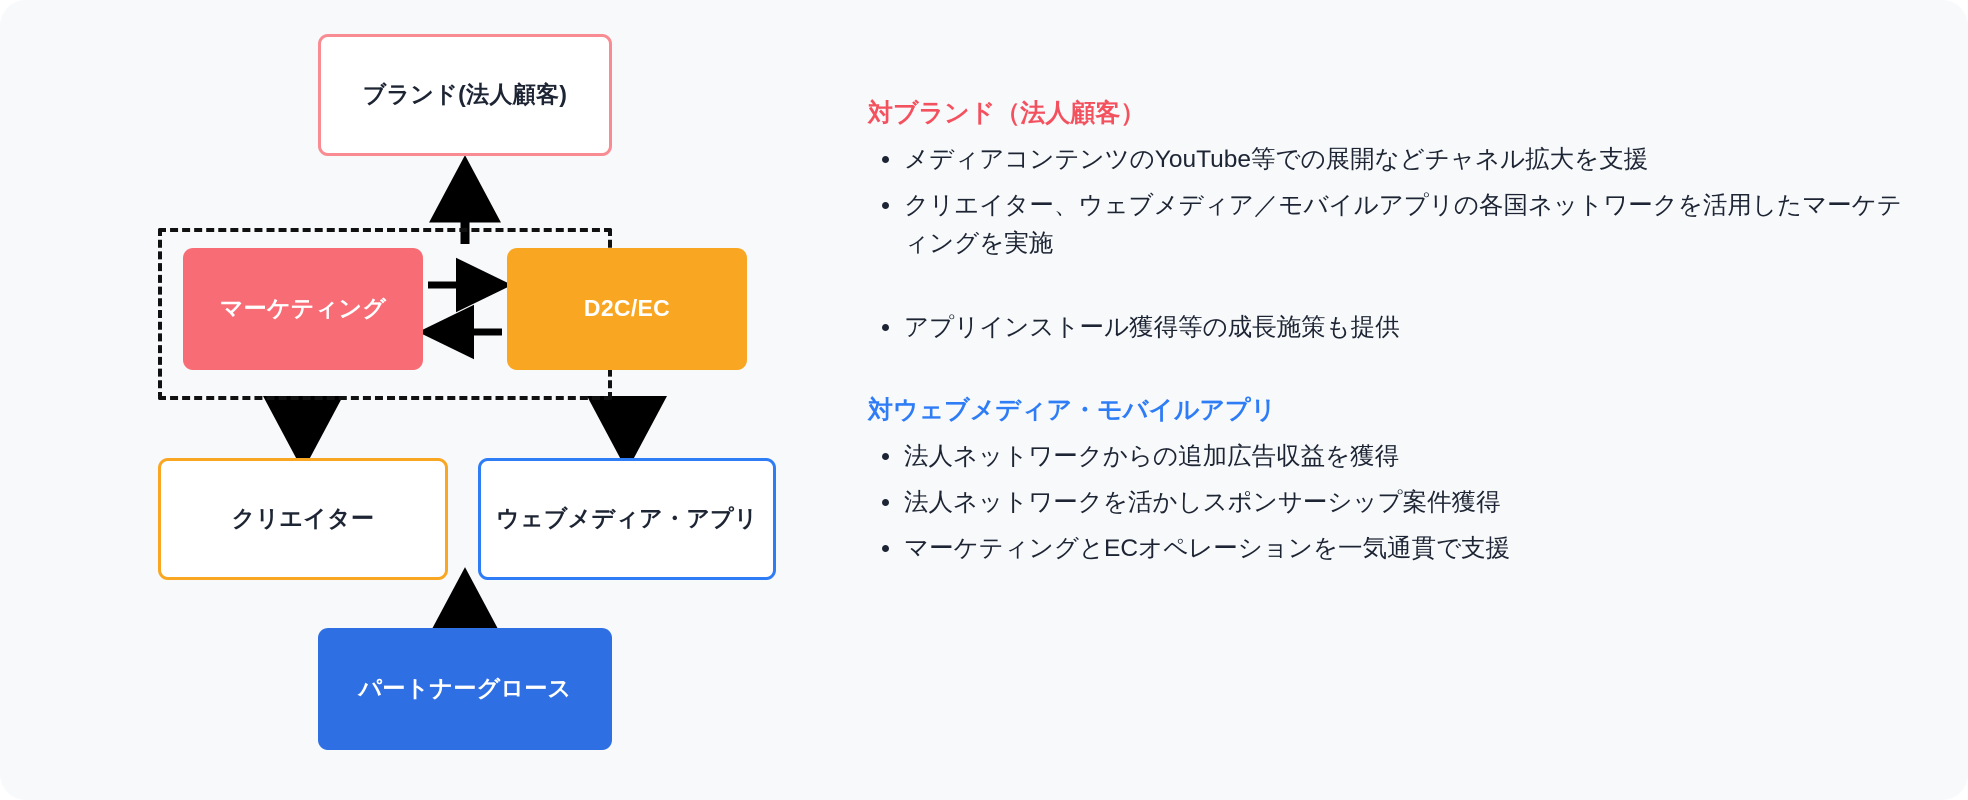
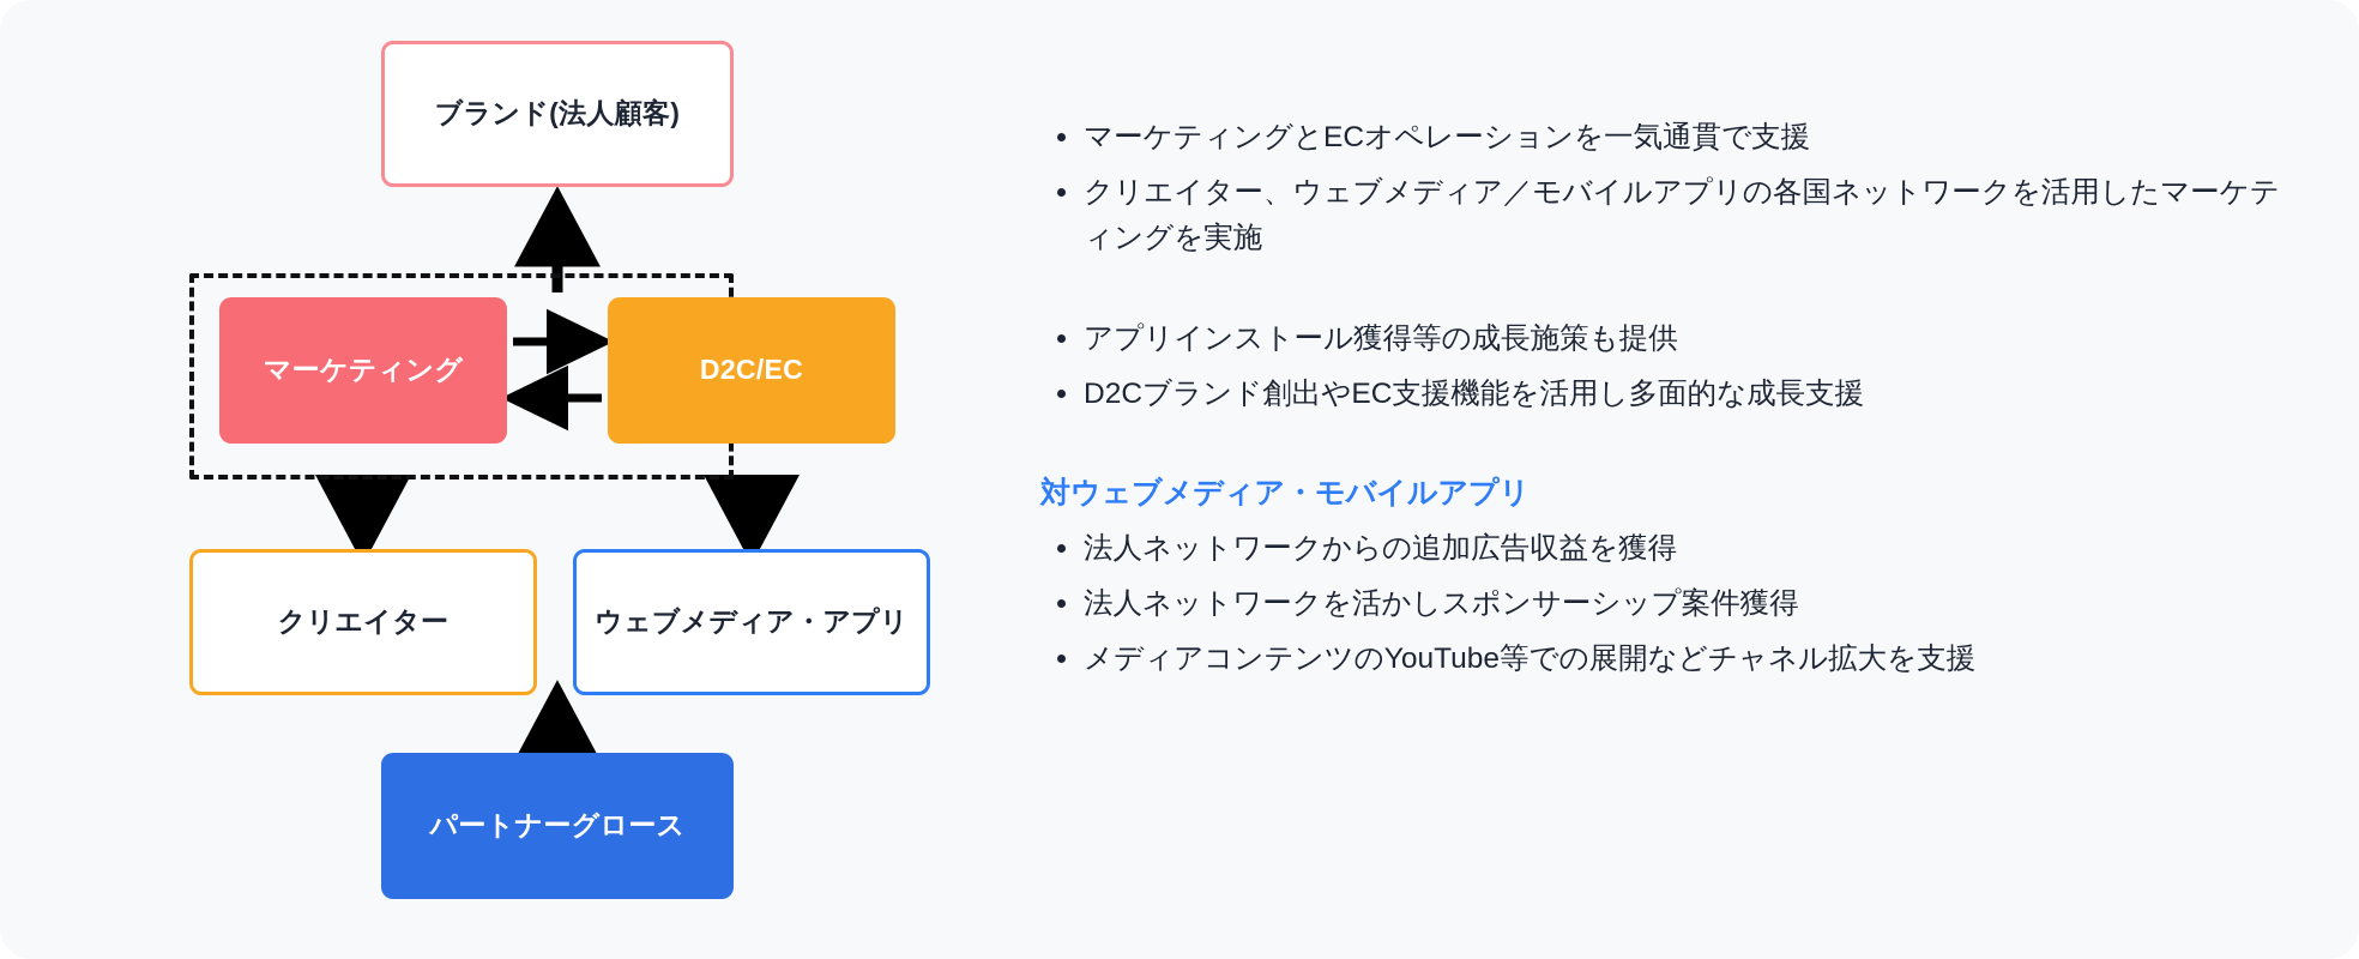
  ブランド(法人顧客)
  マーケティング
  D2C/EC
  クリエイター
  ウェブメディア・アプリ
  パートナーグロース
- 対ブランド（法人顧客）
- メディアコンテンツのYouTube等での展開などチャネル拡大を支援
+ マーケティングとECオペレーションを一気通貫で支援
  クリエイター、ウェブメディア／モバイルアプリの各国ネットワークを活用したマーケティングを実施
  アプリインストール獲得等の成長施策も提供
+ D2Cブランド創出やEC支援機能を活用し多面的な成長支援
  対ウェブメディア・モバイルアプリ
  法人ネットワークからの追加広告収益を獲得
  法人ネットワークを活かしスポンサーシップ案件獲得
- マーケティングとECオペレーションを一気通貫で支援
+ メディアコンテンツのYouTube等での展開などチャネル拡大を支援
